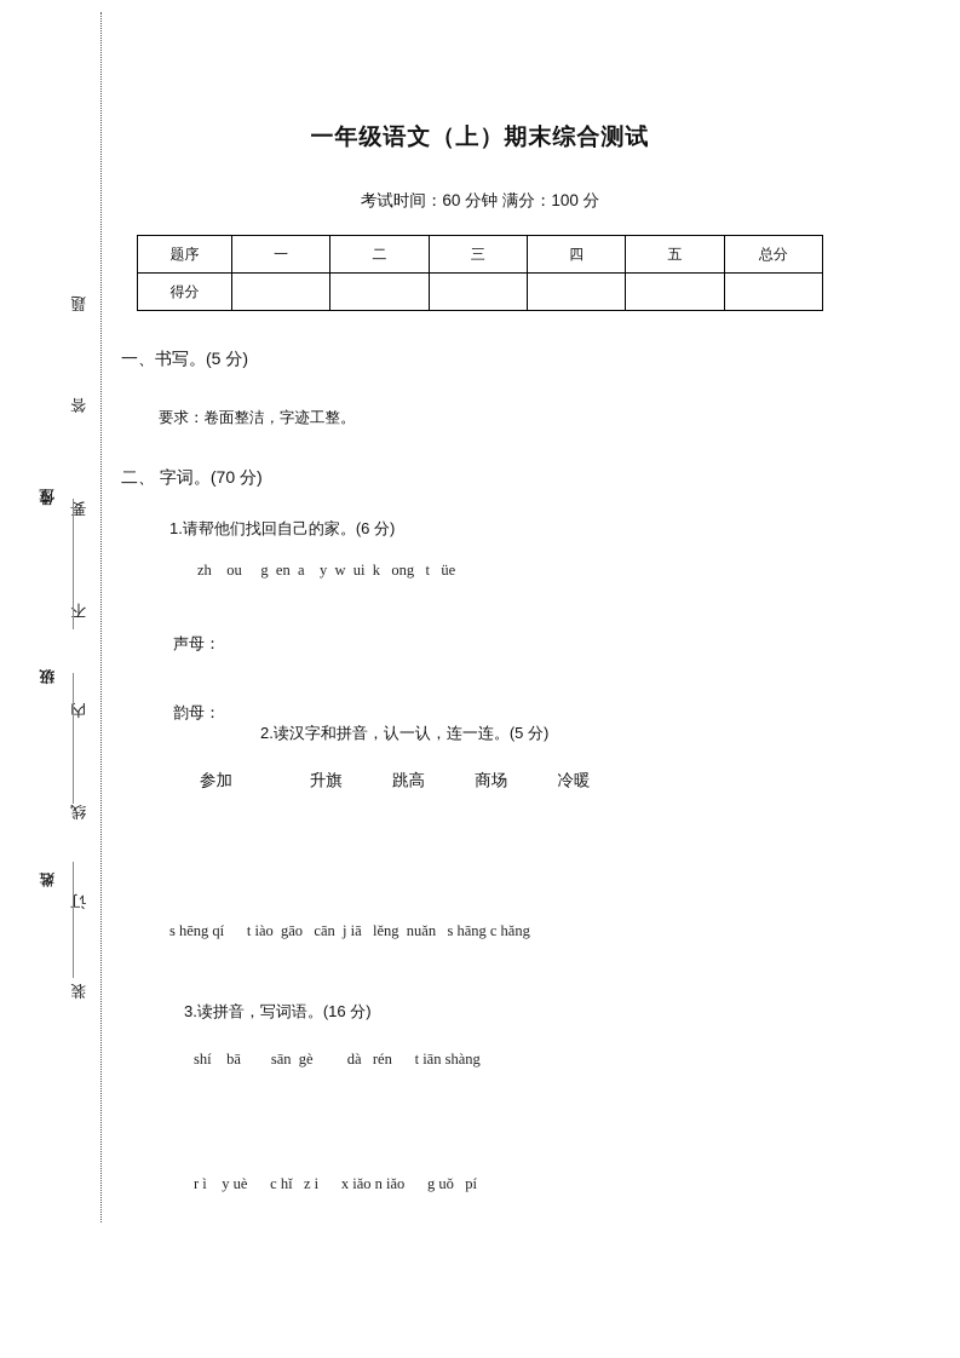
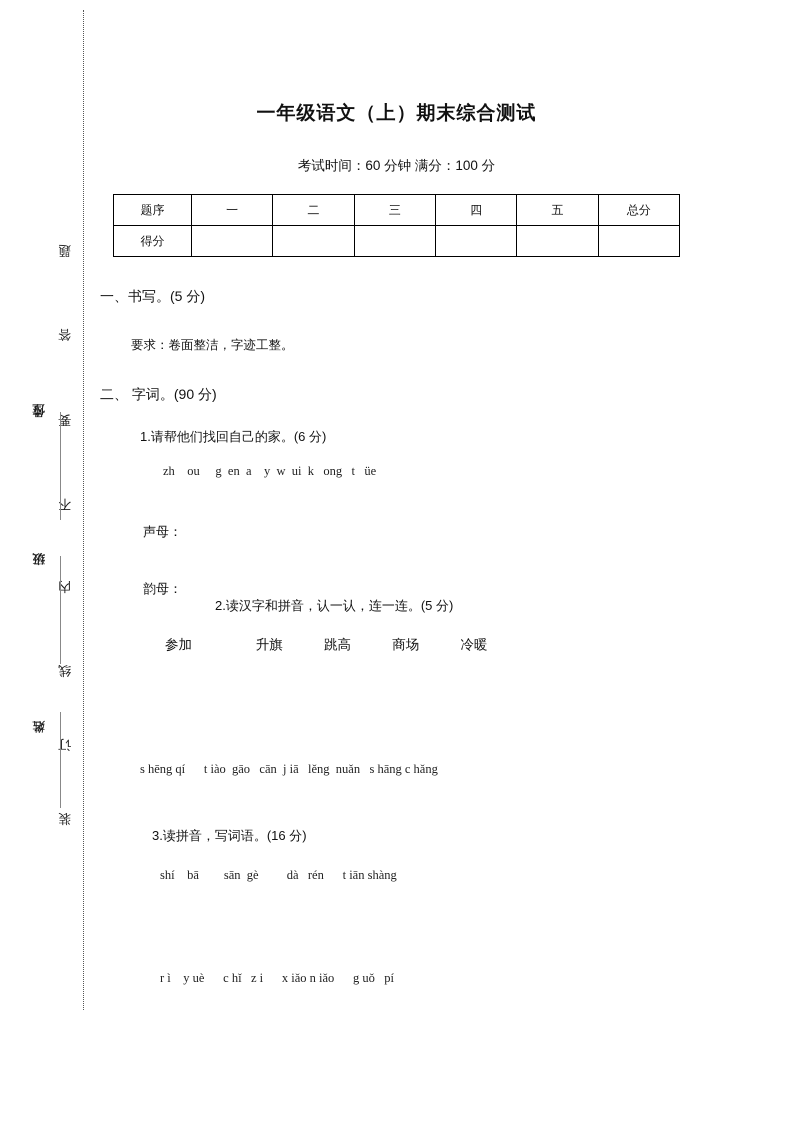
  一年级语文（上）期末综合测试
  考试时间：60 分钟 满分：100 分
  题序	一	二	三	四	五	总分
  得分
  一、书写。(5 分)
  要求：卷面整洁，字迹工整。
- 二、 字词。(70 分)
+ 二、 字词。(90 分)
  1.请帮他们找回自己的家。(6 分)
  zh ou g en a y w ui k ong t üe
  声母：
  韵母：
  2.读汉字和拼音，认一认，连一连。(5 分)
  参加 升旗 跳高 商场 冷暖
  s hēng qí t iào gāo cān j iā lěng nuǎn s hāng c hǎng
  3.读拼音，写词语。(16 分)
  shí bā sān gè dà rén t iān shàng
  r ì y uè c hǐ z i x iǎo n iǎo g uǒ pí
